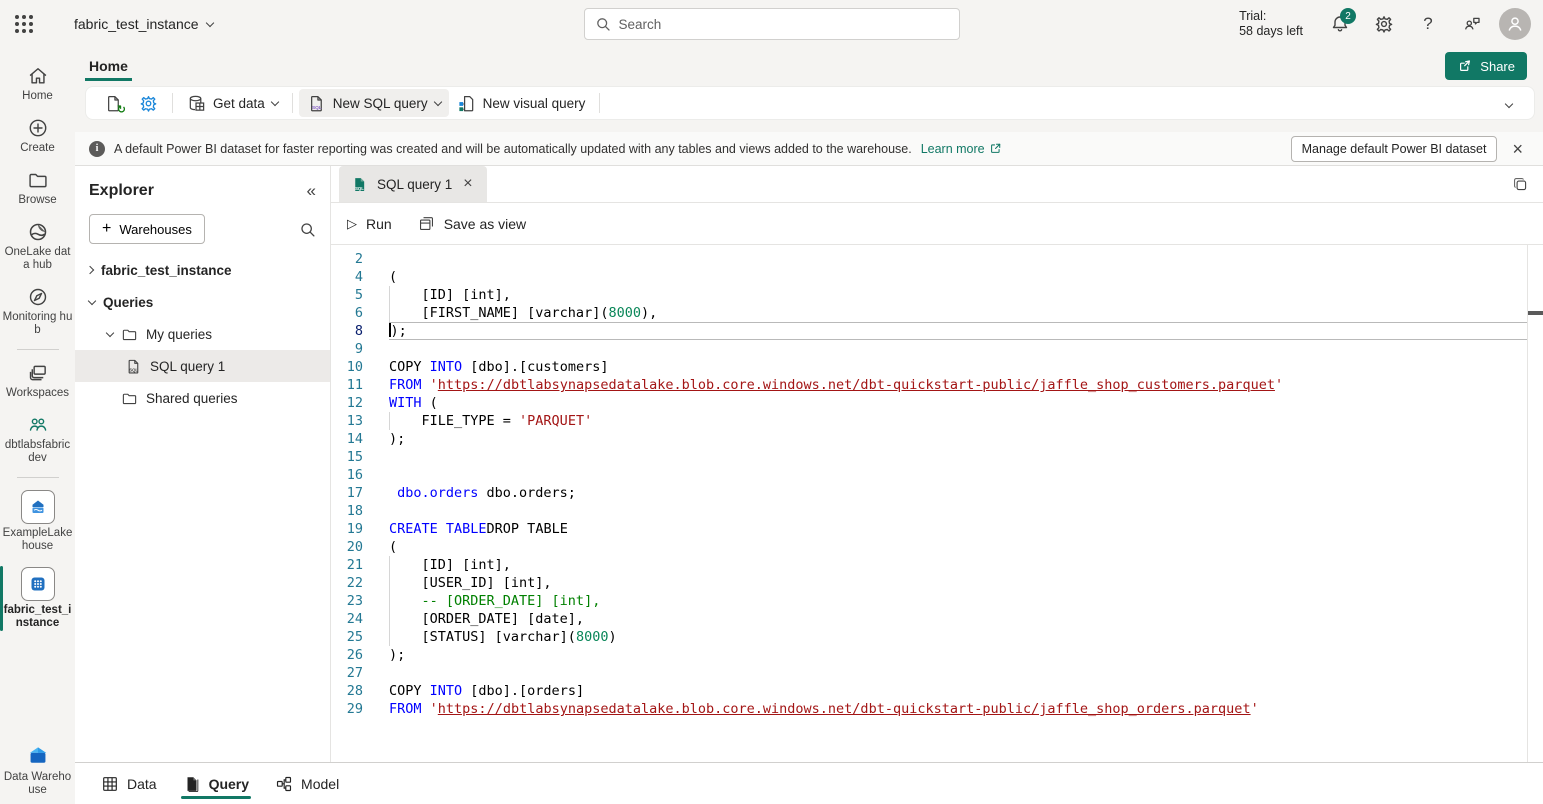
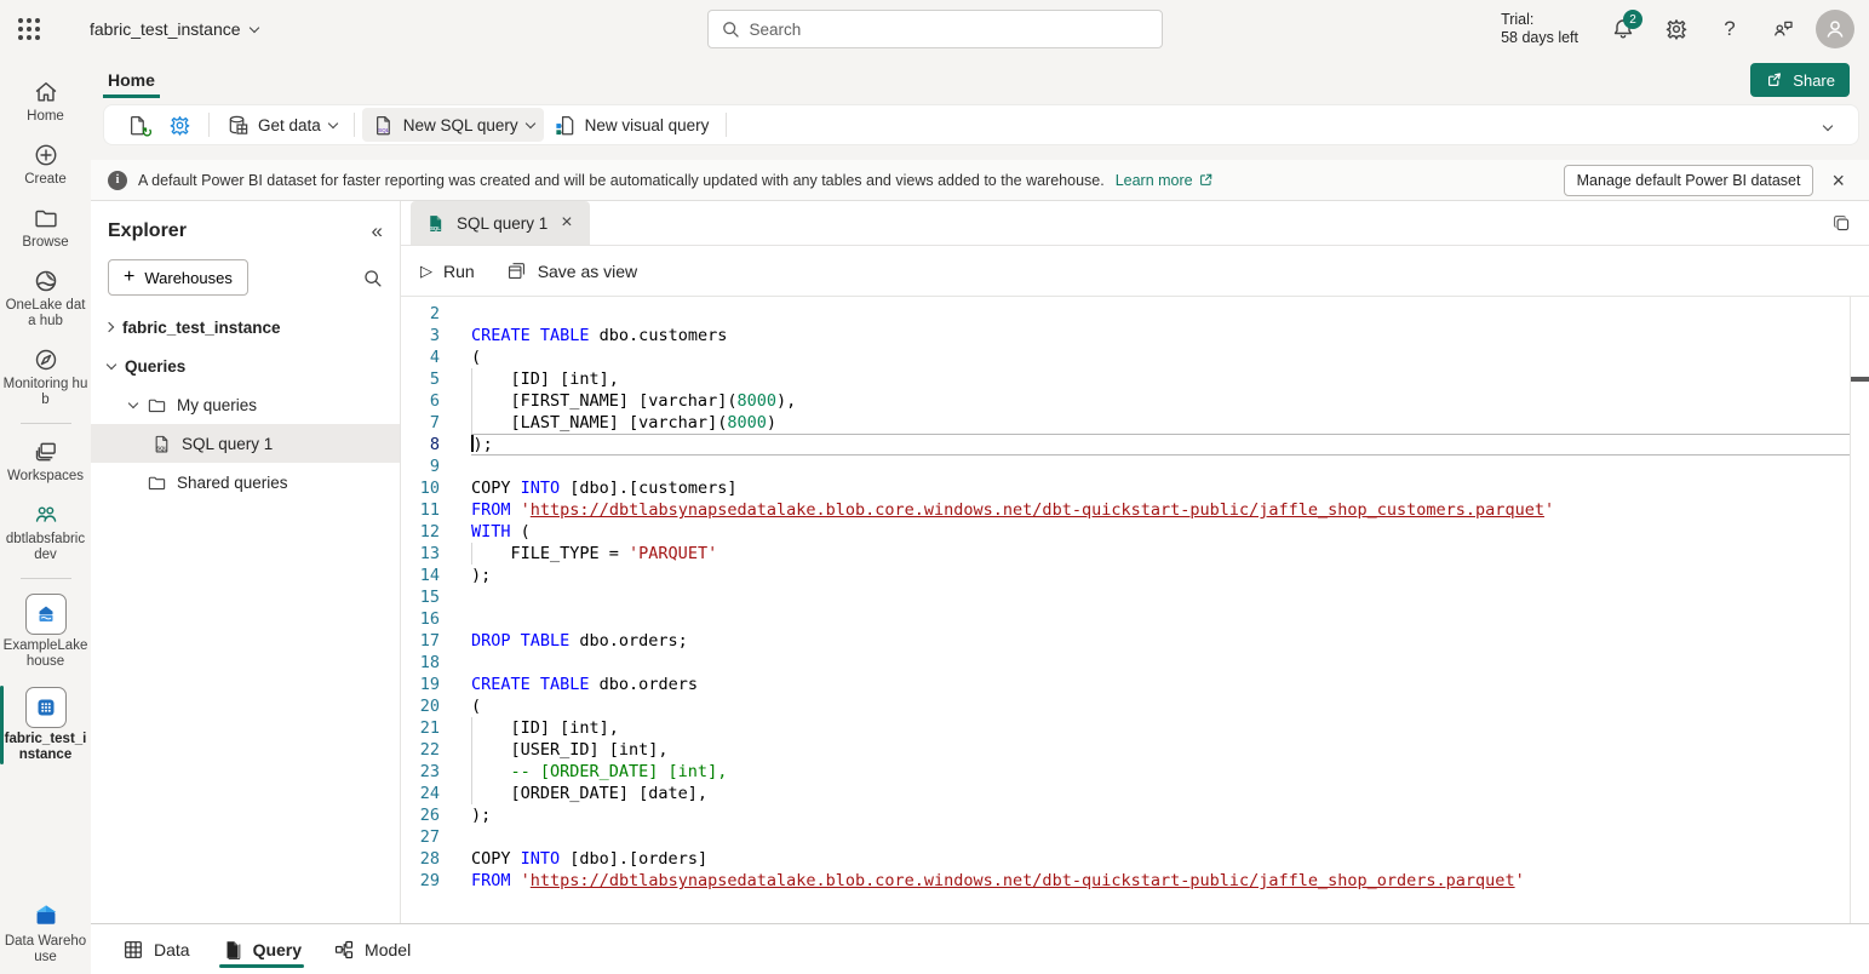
  fabric_test_instance
  Search
  Trial:
  58 days left
  2
  ?
  Home
  Create
  Browse
  OneLake data hub
  Monitoring hub
  Workspaces
  dbtlabsfabricdev
  ExampleLakehouse
  fabric_test_instance
  Data Warehouse
  Home
  Share
  ↻
  Get data
  New SQL query
  New visual query
  i
  A default Power BI dataset for faster reporting was created and will be automatically updated with any tables and views added to the warehouse.
  Learn more
  Manage default Power BI dataset
  ×
  Explorer
  «
  +
  Warehouses
  fabric_test_instance
  Queries
  My queries
  SQL query 1
  Shared queries
  SQL query 1
  ×
  ▷
  Run
  Save as view
  2
+ 3
+ CREATE TABLE dbo.customers
  4
  (
  5
  [ID] [int],
  6
  [FIRST_NAME] [varchar](8000),
+ 7
+ [LAST_NAME] [varchar](8000)
  8
  );
  9
  10
  COPY INTO [dbo].[customers]
  11
  FROM 'https://dbtlabsynapsedatalake.blob.core.windows.net/dbt-quickstart-public/jaffle_shop_customers.parquet'
  12
  WITH (
  13
  FILE_TYPE = 'PARQUET'
  14
  );
  15
  16
  17
- dbo.orders dbo.orders;
+ DROP TABLE dbo.orders;
  18
  19
- CREATE TABLEDROP TABLE
+ CREATE TABLE dbo.orders
  20
  (
  21
  [ID] [int],
  22
  [USER_ID] [int],
  23
  -- [ORDER_DATE] [int],
  24
  [ORDER_DATE] [date],
- 25
- [STATUS] [varchar](8000)
  26
  );
  27
  28
  COPY INTO [dbo].[orders]
  29
  FROM 'https://dbtlabsynapsedatalake.blob.core.windows.net/dbt-quickstart-public/jaffle_shop_orders.parquet'
  Data
  Query
  Model
